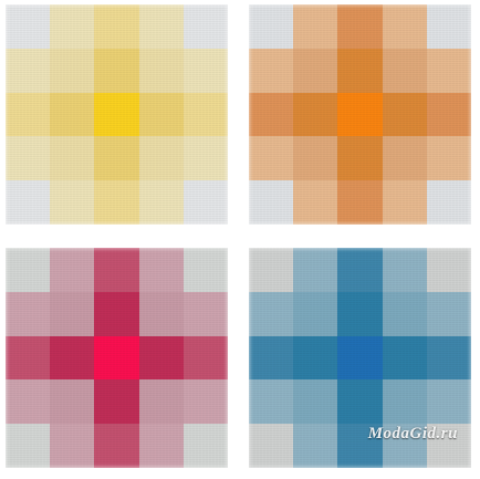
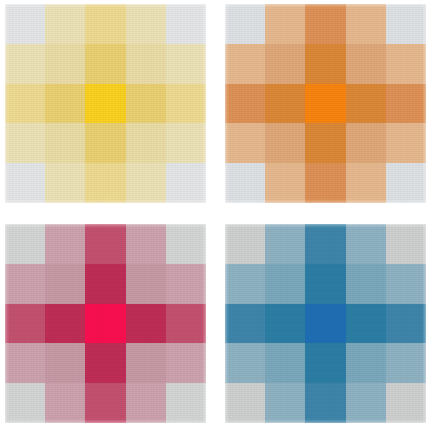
- ModaGid.ru
